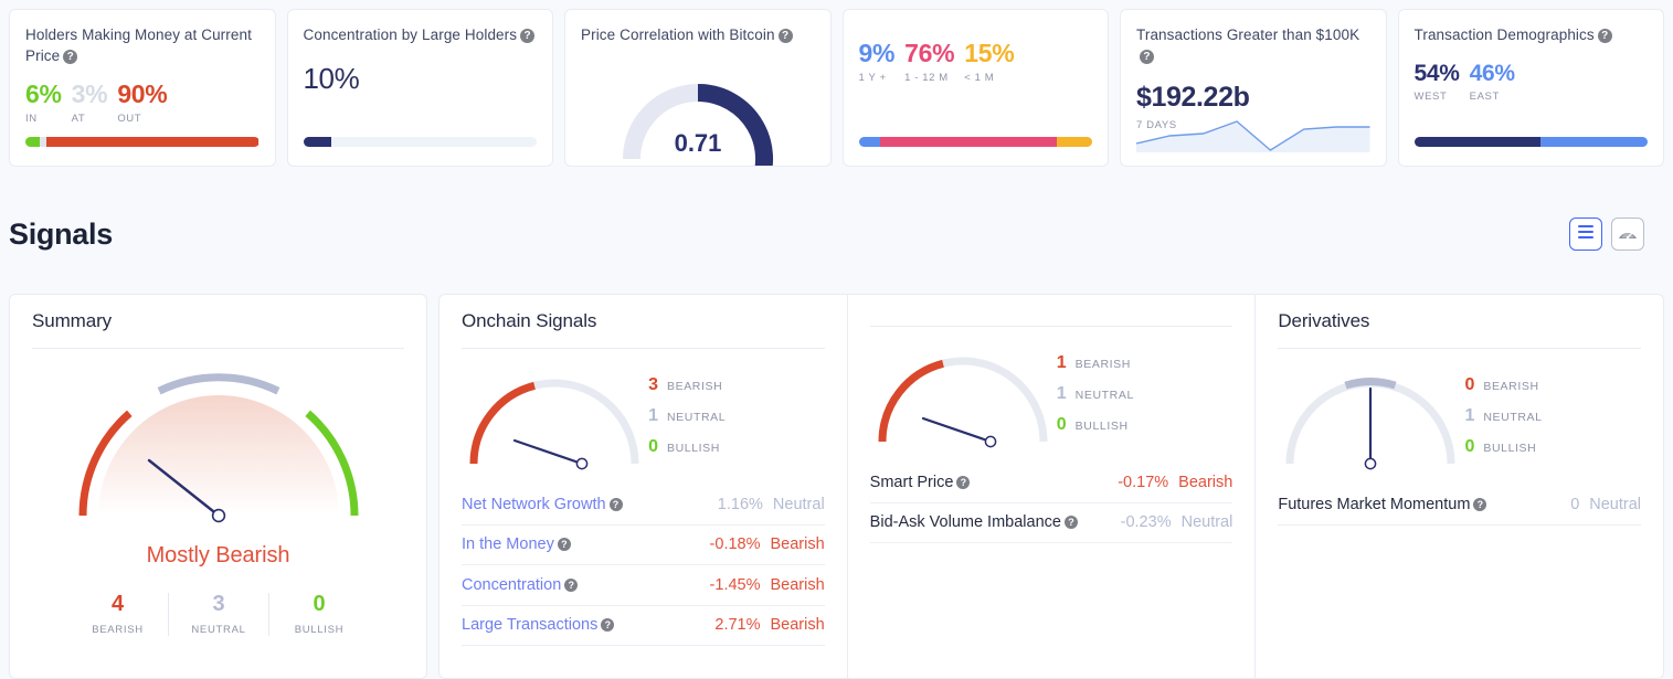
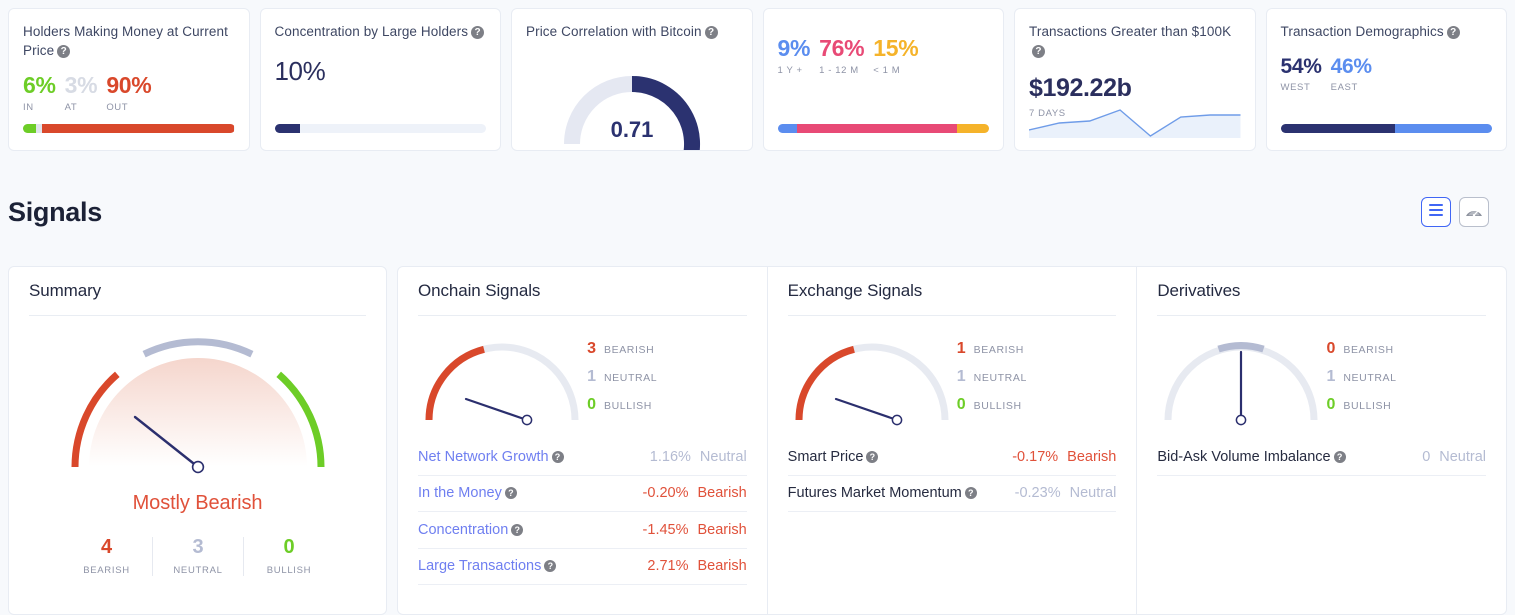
  Holders Making Money at Current Price ?
  6%
  IN
  3%
  AT
  90%
  OUT
  Concentration by Large Holders ?
  10%
  Price Correlation with Bitcoin ?
  0.71
  9%
  1 Y +
  76%
  1 - 12 M
  15%
  < 1 M
  Transactions Greater than $100K?
  $192.22b
  7 DAYS
  Transaction Demographics ?
  54%
  WEST
  46%
  EAST
  Signals
  Summary
  Mostly Bearish
  4
  BEARISH
  3
  NEUTRAL
  0
  BULLISH
  Onchain Signals
  3
  BEARISH
  1
  NEUTRAL
  0
  BULLISH
  Net Network Growth ?
  1.16%
  Neutral
  In the Money ?
- -0.18%
+ -0.20%
  Bearish
  Concentration ?
  -1.45%
  Bearish
  Large Transactions ?
  2.71%
  Bearish
+ Exchange Signals
  1
  BEARISH
  1
  NEUTRAL
  0
  BULLISH
  Smart Price ?
  -0.17%
  Bearish
- Bid-Ask Volume Imbalance ?
+ Futures Market Momentum ?
  -0.23%
  Neutral
  Derivatives
  0
  BEARISH
  1
  NEUTRAL
  0
  BULLISH
- Futures Market Momentum ?
+ Bid-Ask Volume Imbalance ?
  0
  Neutral
